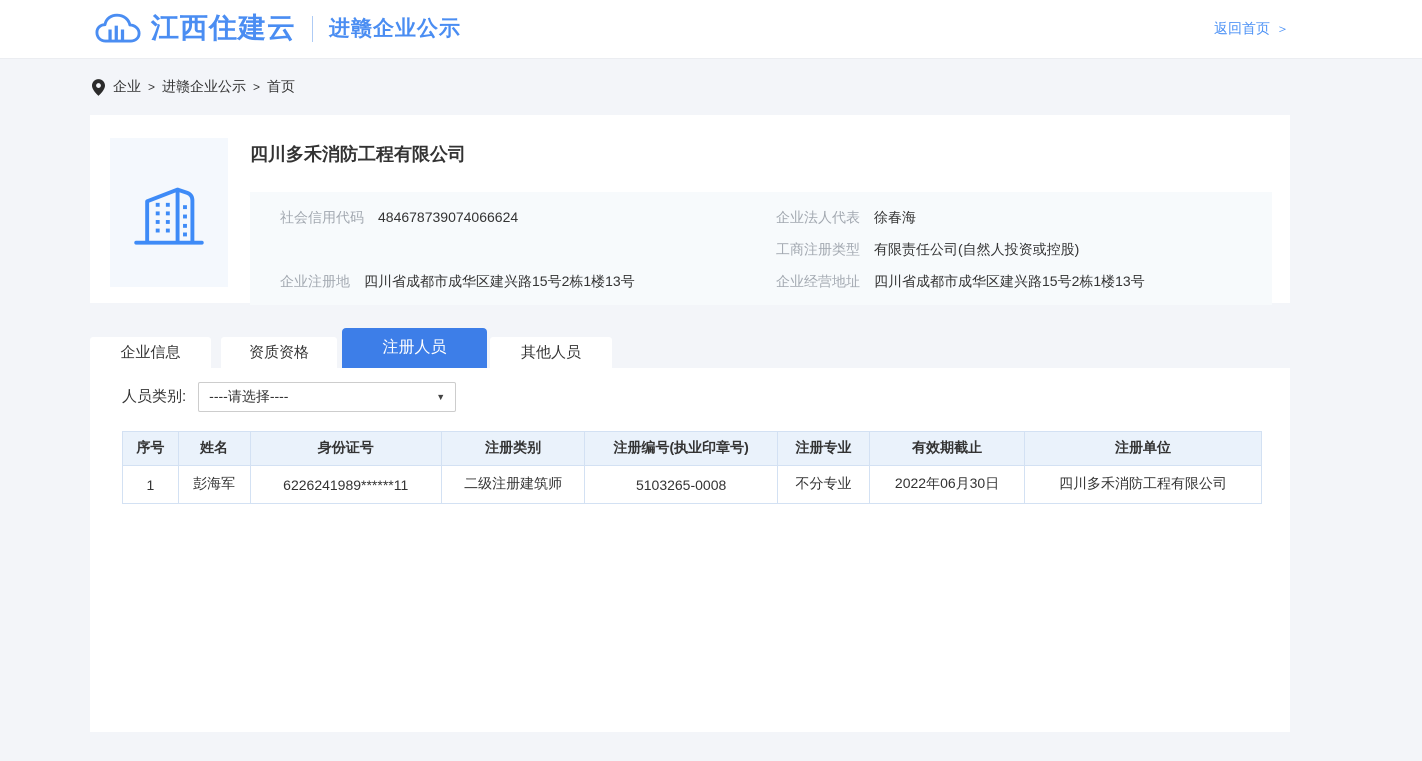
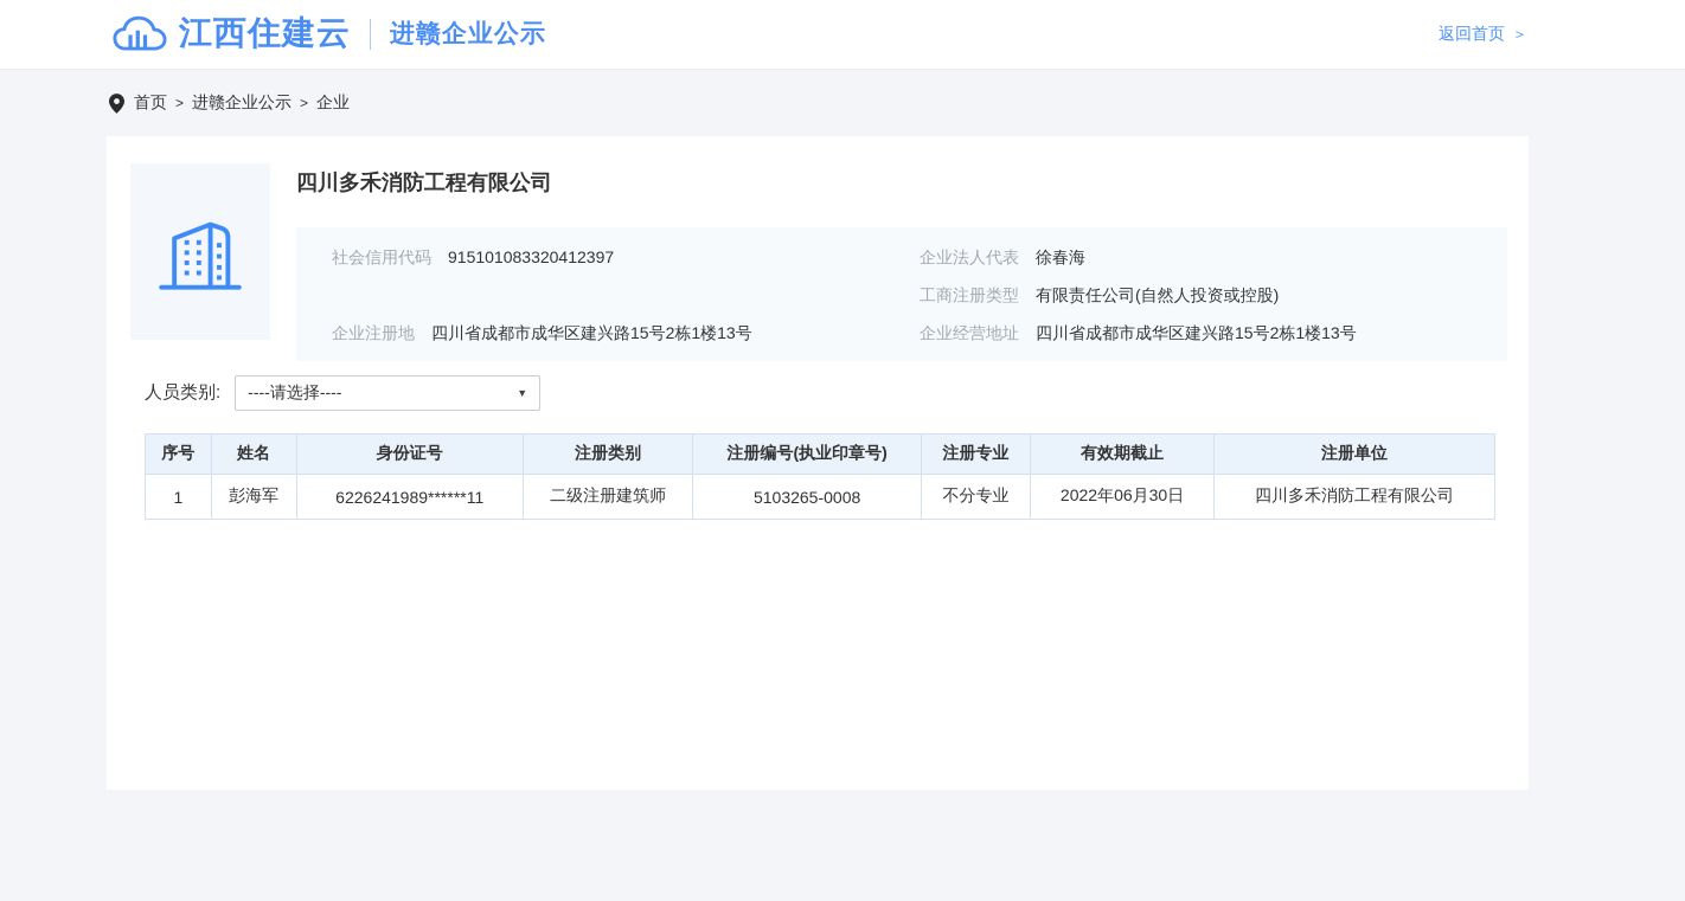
  江西住建云
  进赣企业公示
  返回首页
  ＞
- 企业
+ 首页
  >
  进赣企业公示
  >
- 首页
+ 企业
  四川多禾消防工程有限公司
- 社会信用代码 484678739074066624
+ 社会信用代码 915101083320412397
  企业注册地 四川省成都市成华区建兴路15号2栋1楼13号
  企业法人代表 徐春海
  工商注册类型 有限责任公司(自然人投资或控股)
  企业经营地址 四川省成都市成华区建兴路15号2栋1楼13号
- 企业信息
- 资质资格
- 注册人员
- 其他人员
  人员类别:
  ----请选择----
  ▼
  序号	姓名	身份证号	注册类别	注册编号(执业印章号)	注册专业	有效期截止	注册单位
  1	彭海军	6226241989******11	二级注册建筑师	5103265-0008	不分专业	2022年06月30日	四川多禾消防工程有限公司
